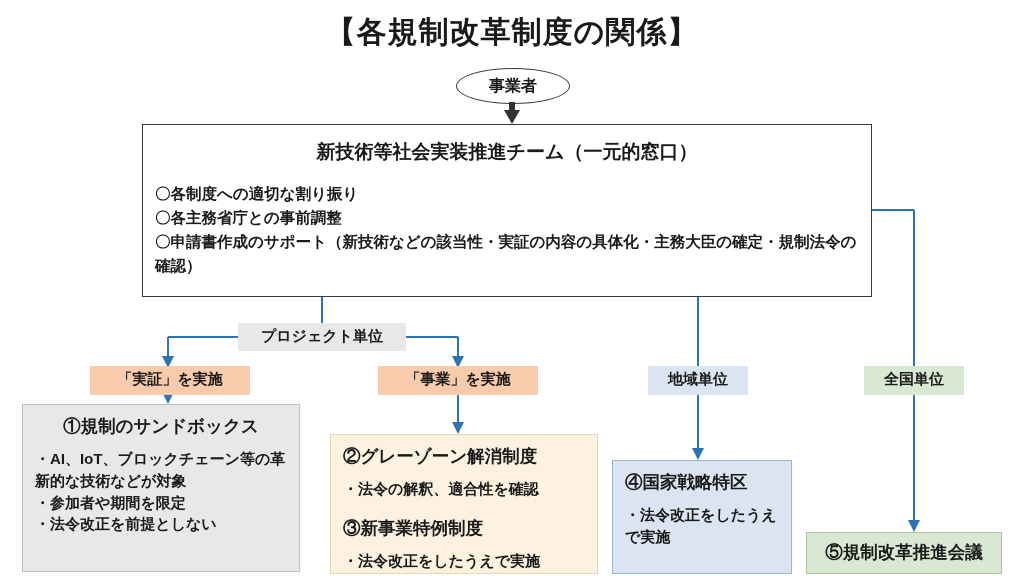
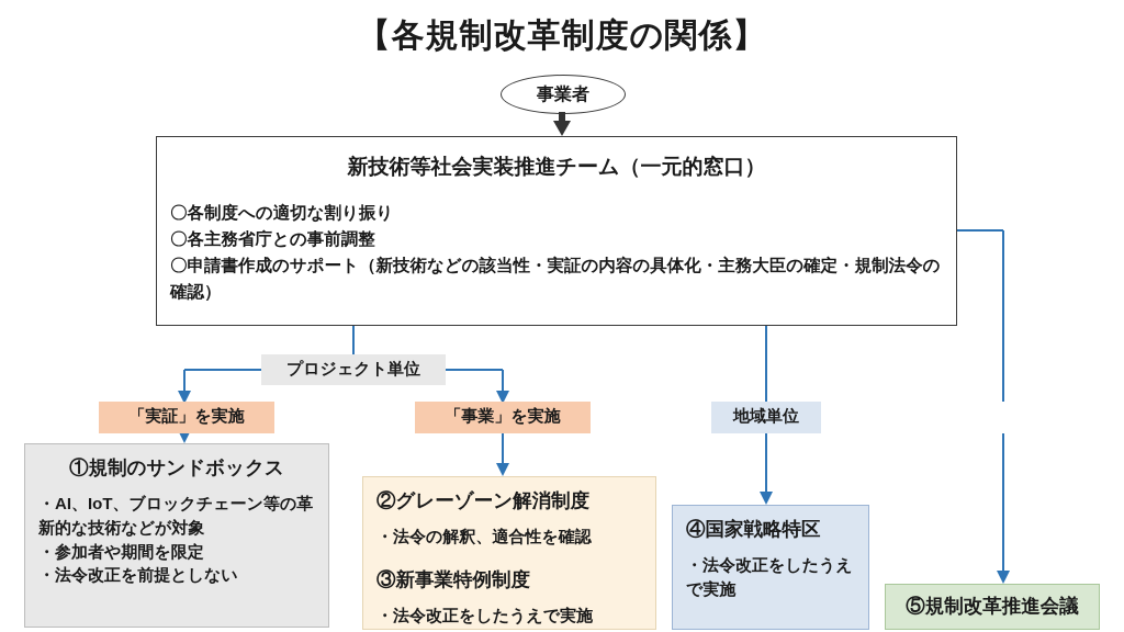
  【各規制改革制度の関係】
  事業者
  新技術等社会実装推進チーム（一元的窓口）
  〇各制度への適切な割り振り
  〇各主務省庁との事前調整
  〇申請書作成のサポート（新技術などの該当性・実証の内容の具体化・主務大臣の確定・規制法令の確認）
  プロジェクト単位
  「実証」を実施
  「事業」を実施
  地域単位
- 全国単位
  ①規制のサンドボックス
  ・AI、IoT、ブロックチェーン等の革新的な技術などが対象
  ・参加者や期間を限定
  ・法令改正を前提としない
  ②グレーゾーン解消制度
  ・法令の解釈、適合性を確認
  ③新事業特例制度
  ・法令改正をしたうえで実施
  ④国家戦略特区
  ・法令改正をしたうえで実施
  ⑤規制改革推進会議
